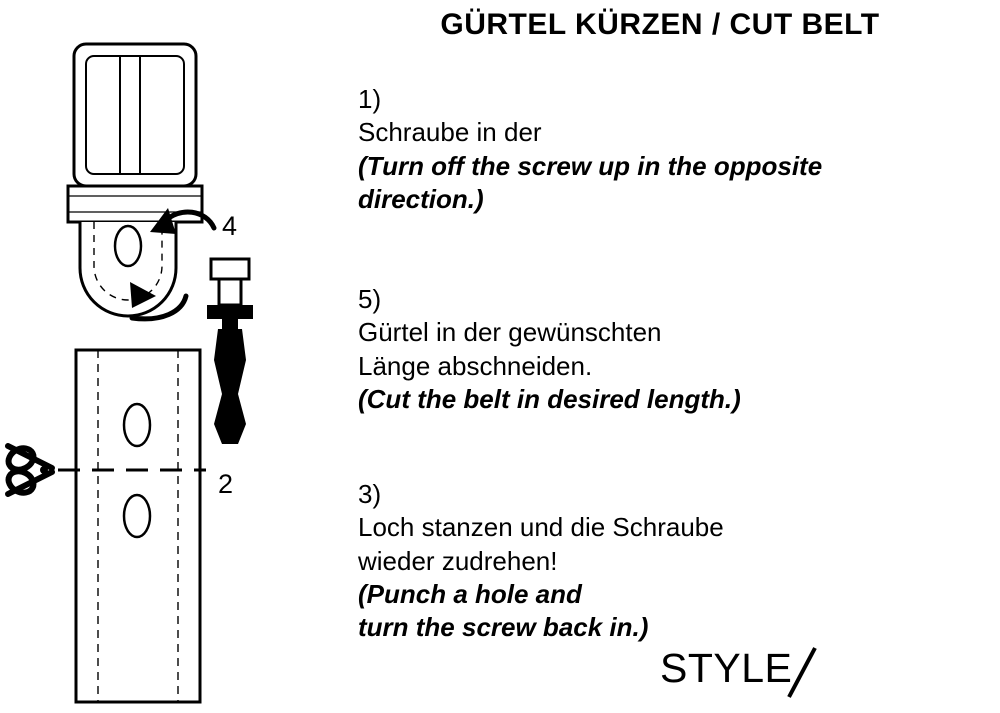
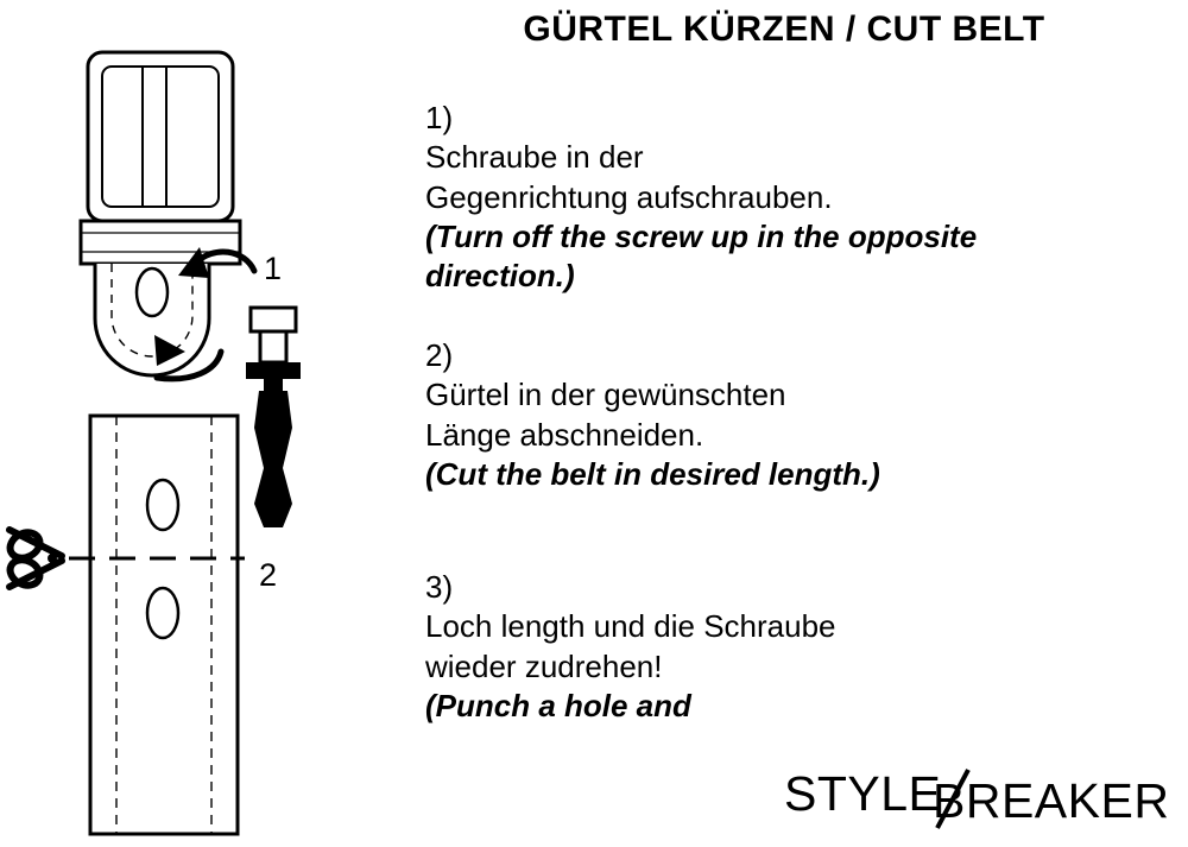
  GÜRTEL KÜRZEN / CUT BELT
  1)
  Schraube in der
+ Gegenrichtung aufschrauben.
  (Turn off the screw up in the opposite
  direction.)
- 5)
+ 2)
  Gürtel in der gewünschten
  Länge abschneiden.
  (Cut the belt in desired length.)
  3)
- Loch stanzen und die Schraube
+ Loch length und die Schraube
  wieder zudrehen!
  (Punch a hole and
- turn the screw back in.)
- 4
+ 1
  2
  STYLE
+ BREAKER
